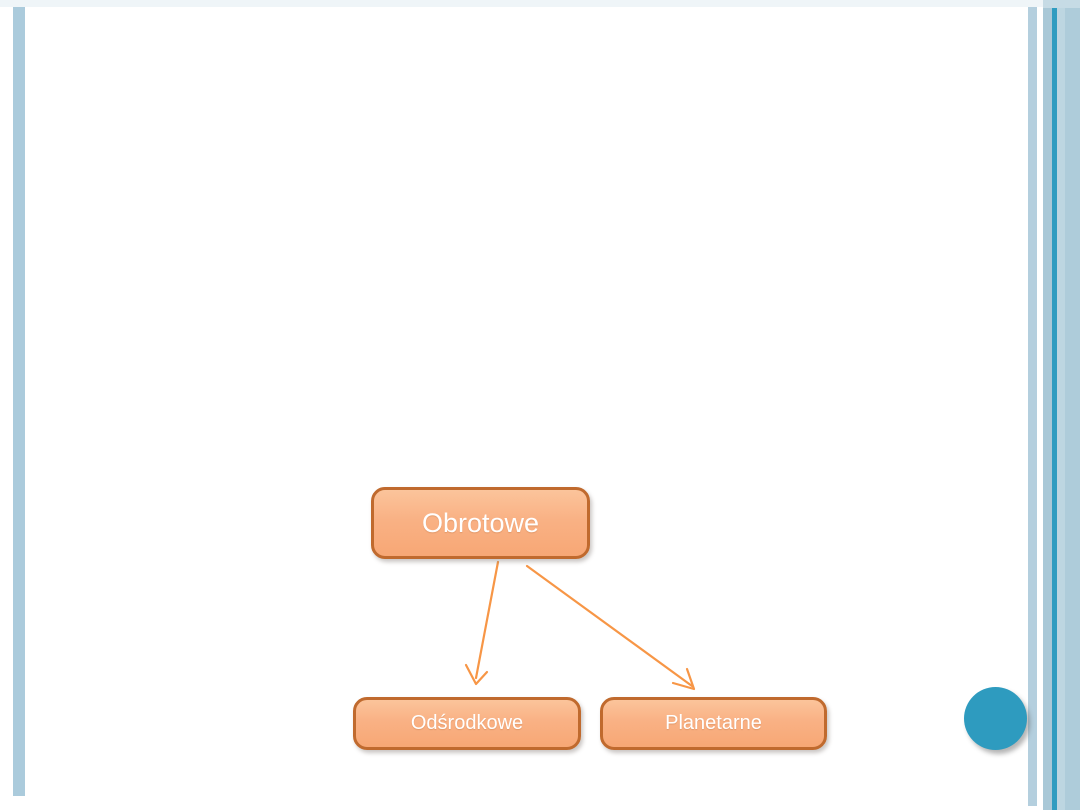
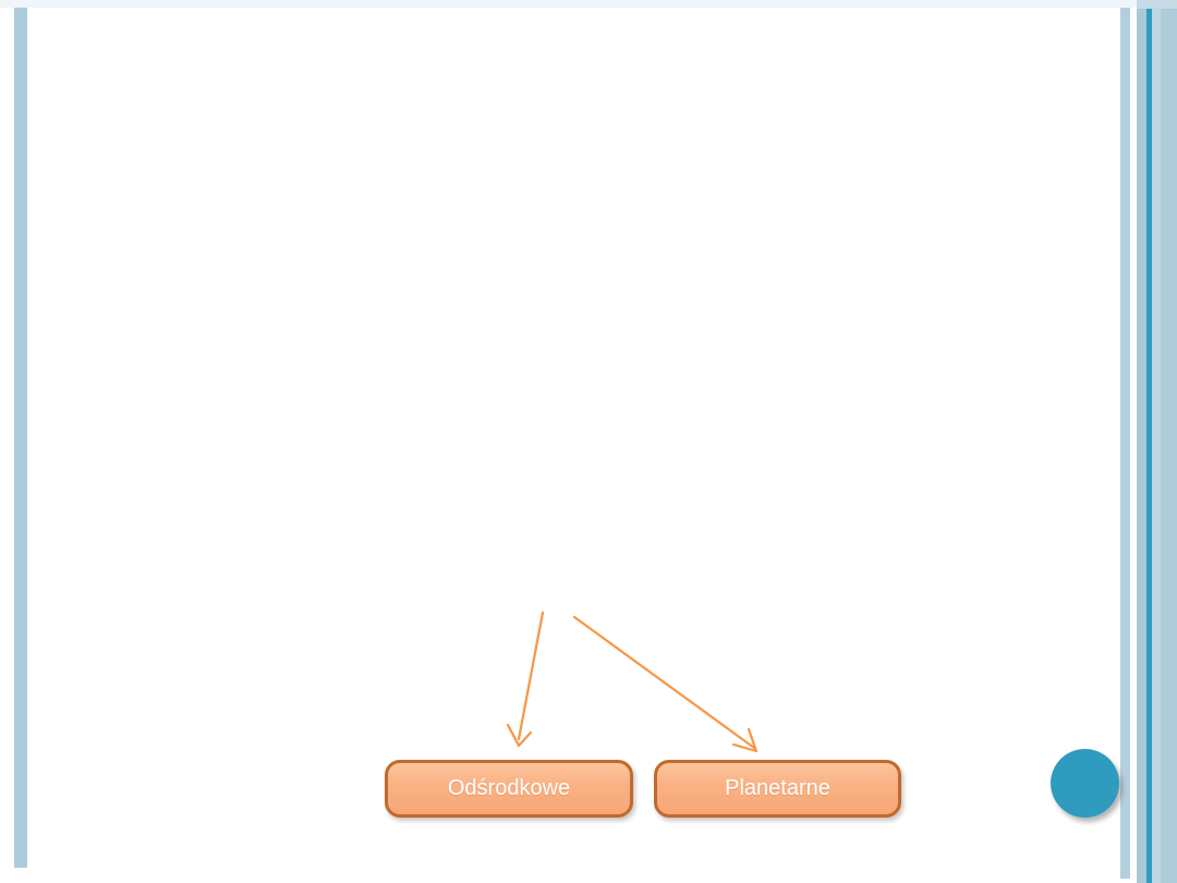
- Obrotowe
  Odśrodkowe
  Planetarne
